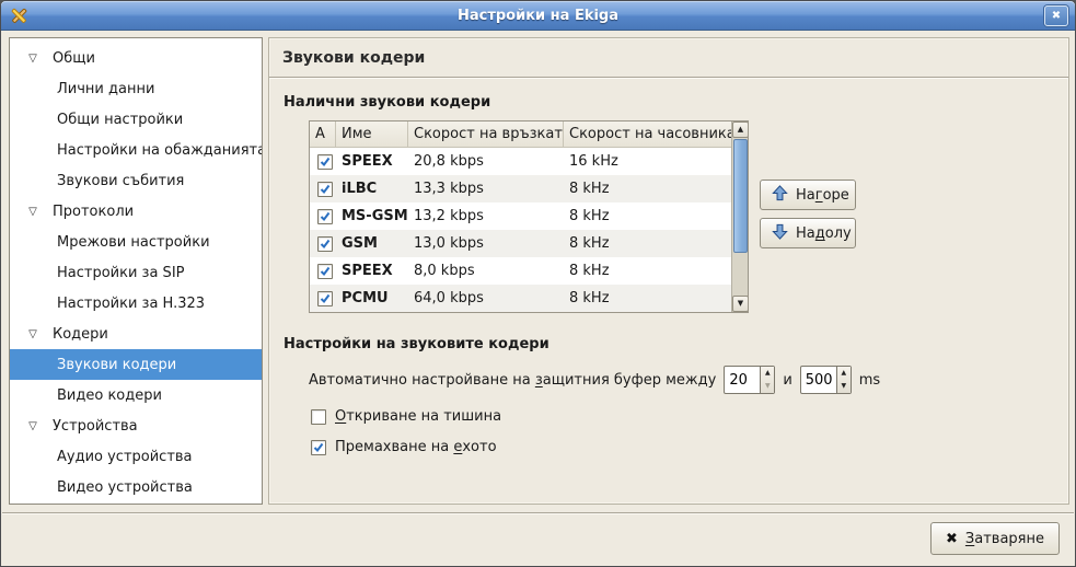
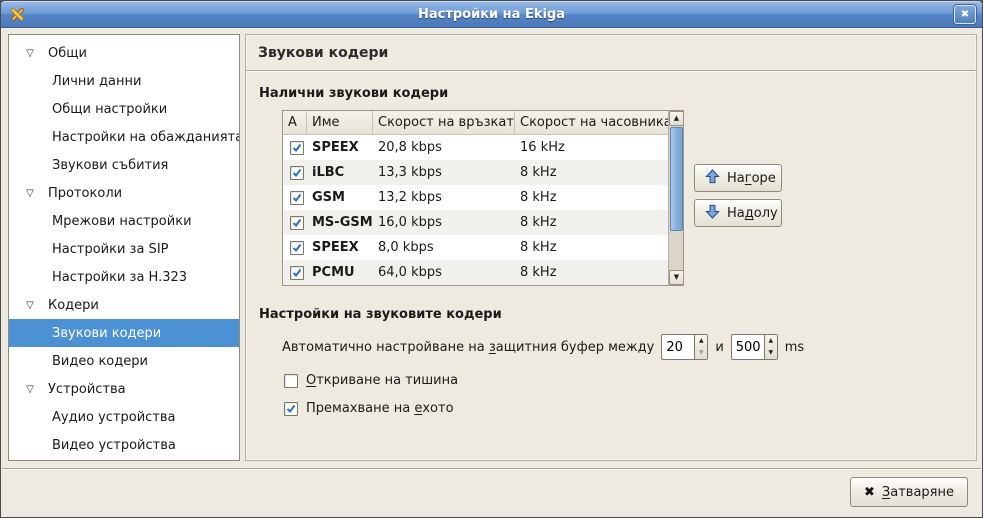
  Настройки на Ekiga
  ✖
  ▽
  Общи
  Лични данни
  Общи настройки
  Настройки на обажданият
  Звукови събития
  ▽
  Протоколи
  Мрежови настройки
  Настройки за SIP
  Настройки за H.323
  ▽
  Кодери
  Звукови кодери
  Видео кодери
  ▽
  Устройства
  Аудио устройства
  Видео устройства
  Звукови кодери
  Налични звукови кодери
  A
  Име
  Скорост на връзкат
  Скорост на часовник
  SPEEX
  20,8 kbps
  16 kHz
  iLBC
  13,3 kbps
  8 kHz
- MS-GSM
+ GSM
  13,2 kbps
  8 kHz
- GSM
+ MS-GSM
- 13,0 kbps
+ 16,0 kbps
  8 kHz
  SPEEX
  8,0 kbps
  8 kHz
  PCMU
  64,0 kbps
  8 kHz
  ▲
  ▼
  Нагоре
  Надолу
  Настройки на звуковите кодери
  Автоматично настройване на защитния буфер между
  20
  и
  500
  ms
  Откриване на тишина
  Премахване на ехото
  ✖
  Затваряне
